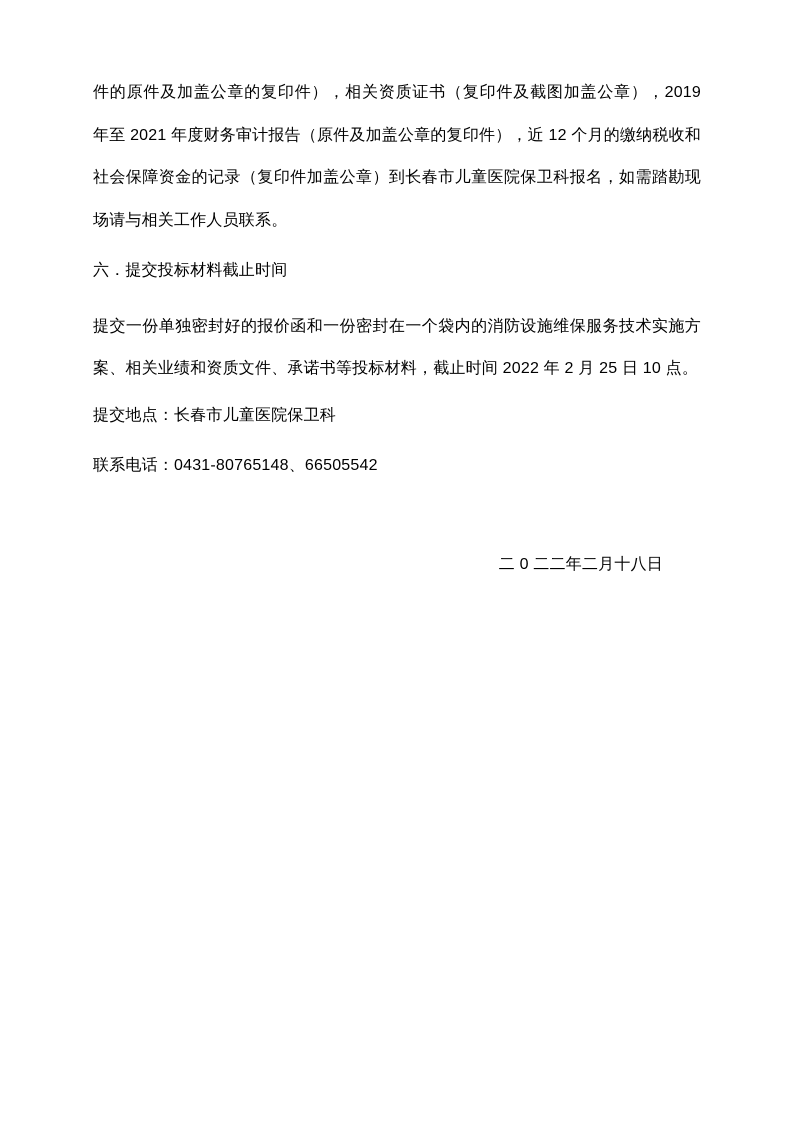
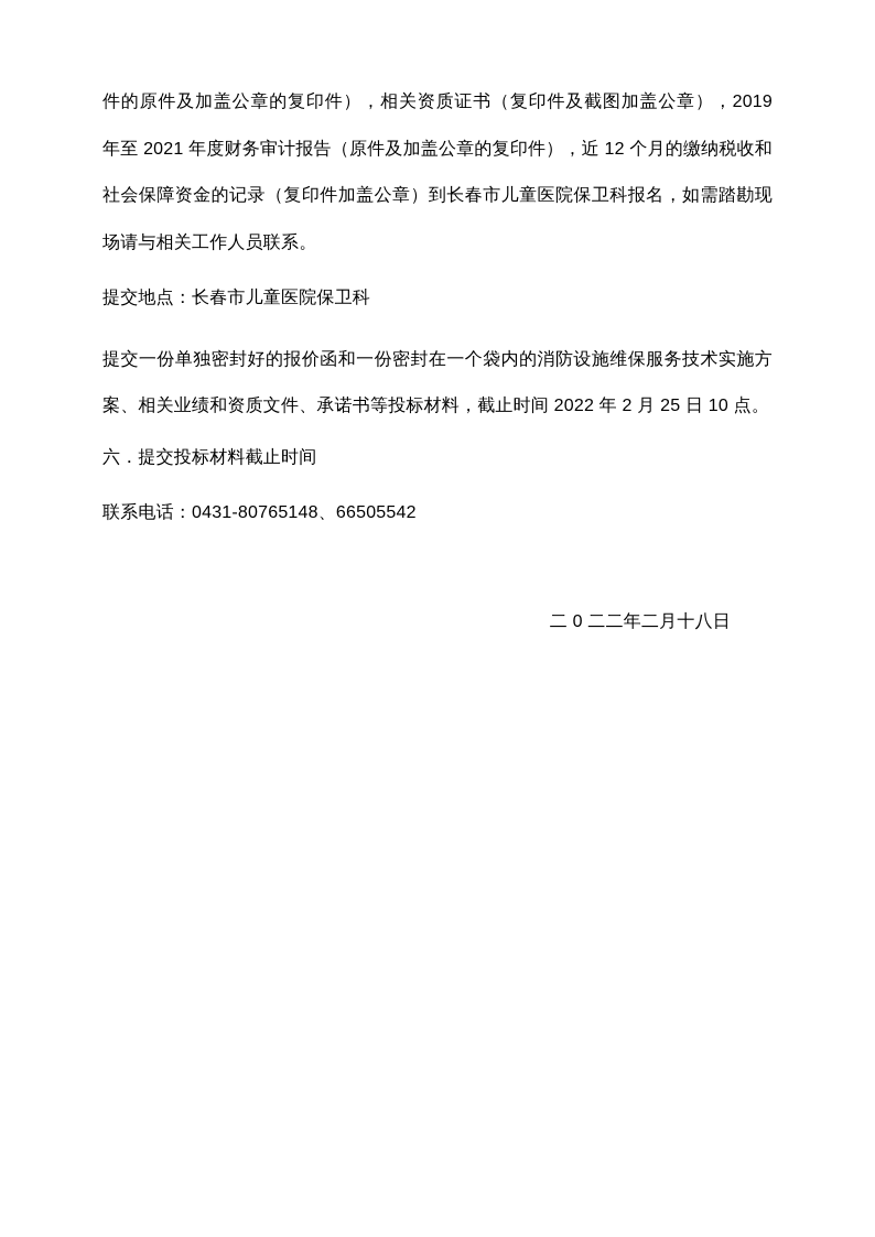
  件的原件及加盖公章的复印件），相关资质证书（复印件及截图加盖公章），2019 年至 2021 年度财务审计报告（原件及加盖公章的复印件），近 12 个月的缴纳税收和社会保障资金的记录（复印件加盖公章）到长春市儿童医院保卫科报名，如需踏勘现场请与相关工作人员联系。
- 六．提交投标材料截止时间
+ 提交地点：长春市儿童医院保卫科
  提交一份单独密封好的报价函和一份密封在一个袋内的消防设施维保服务技术实施方案、相关业绩和资质文件、承诺书等投标材料，截止时间 2022 年 2 月 25 日 10 点。
- 提交地点：长春市儿童医院保卫科
+ 六．提交投标材料截止时间
  联系电话：0431-80765148、66505542
  二 0 二二年二月十八日
